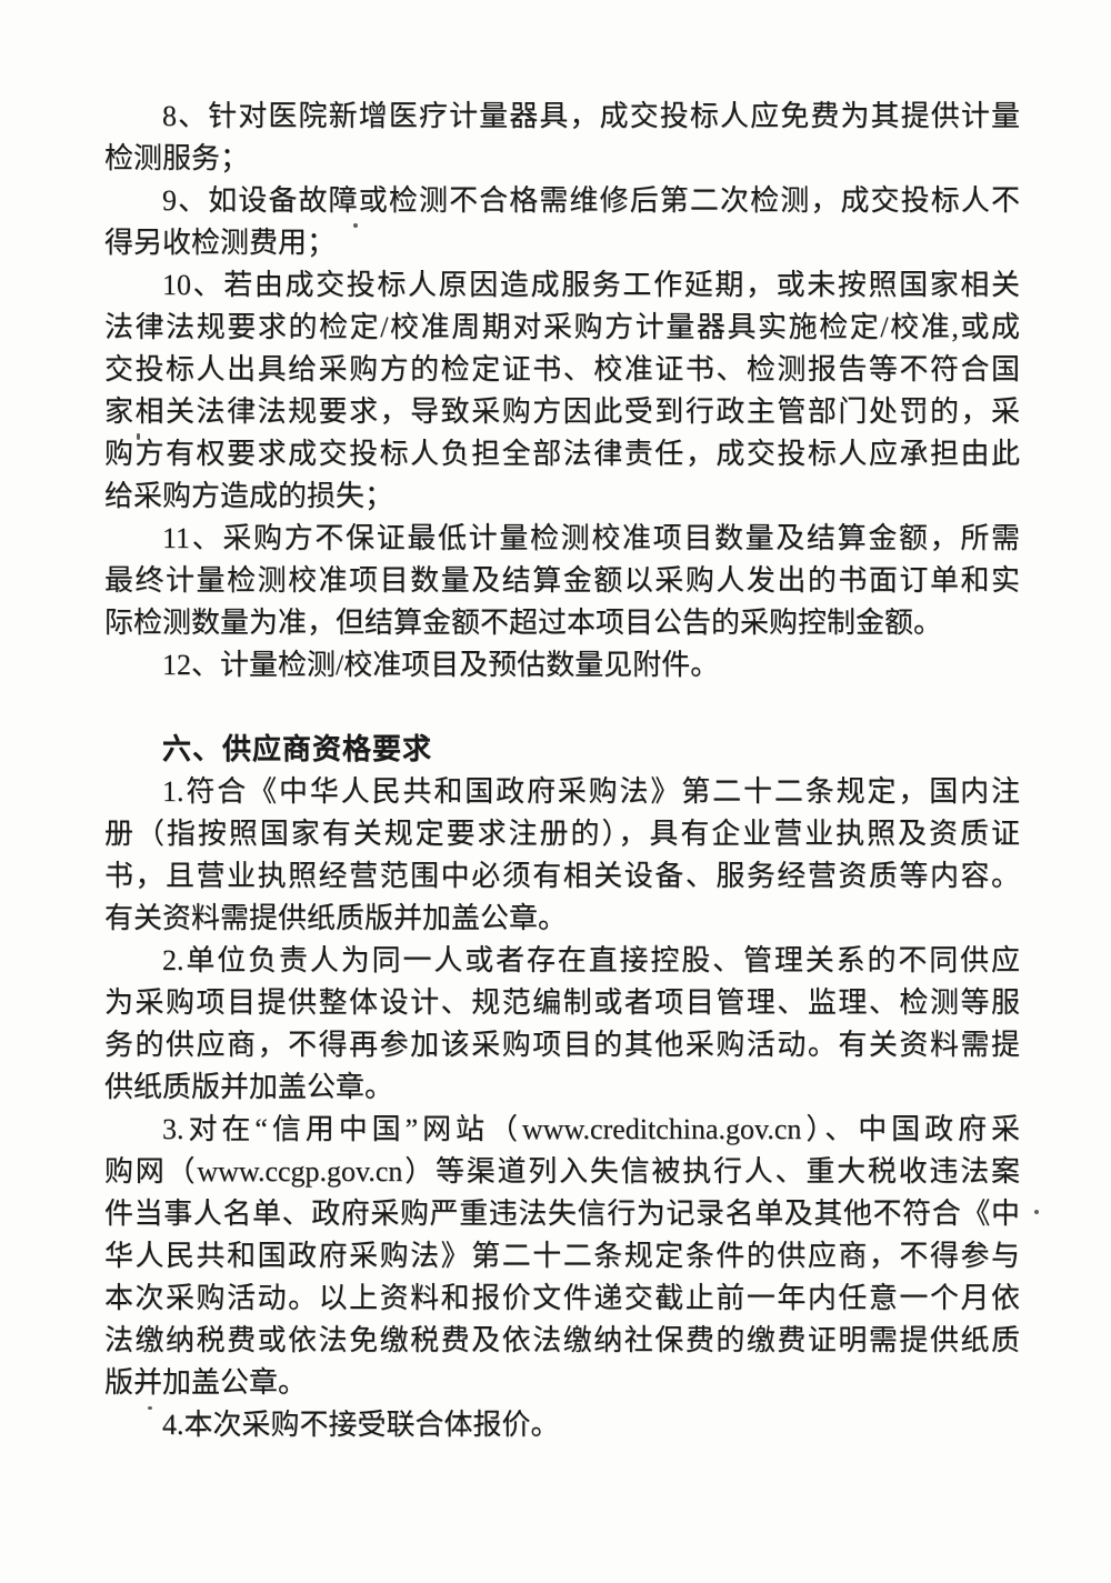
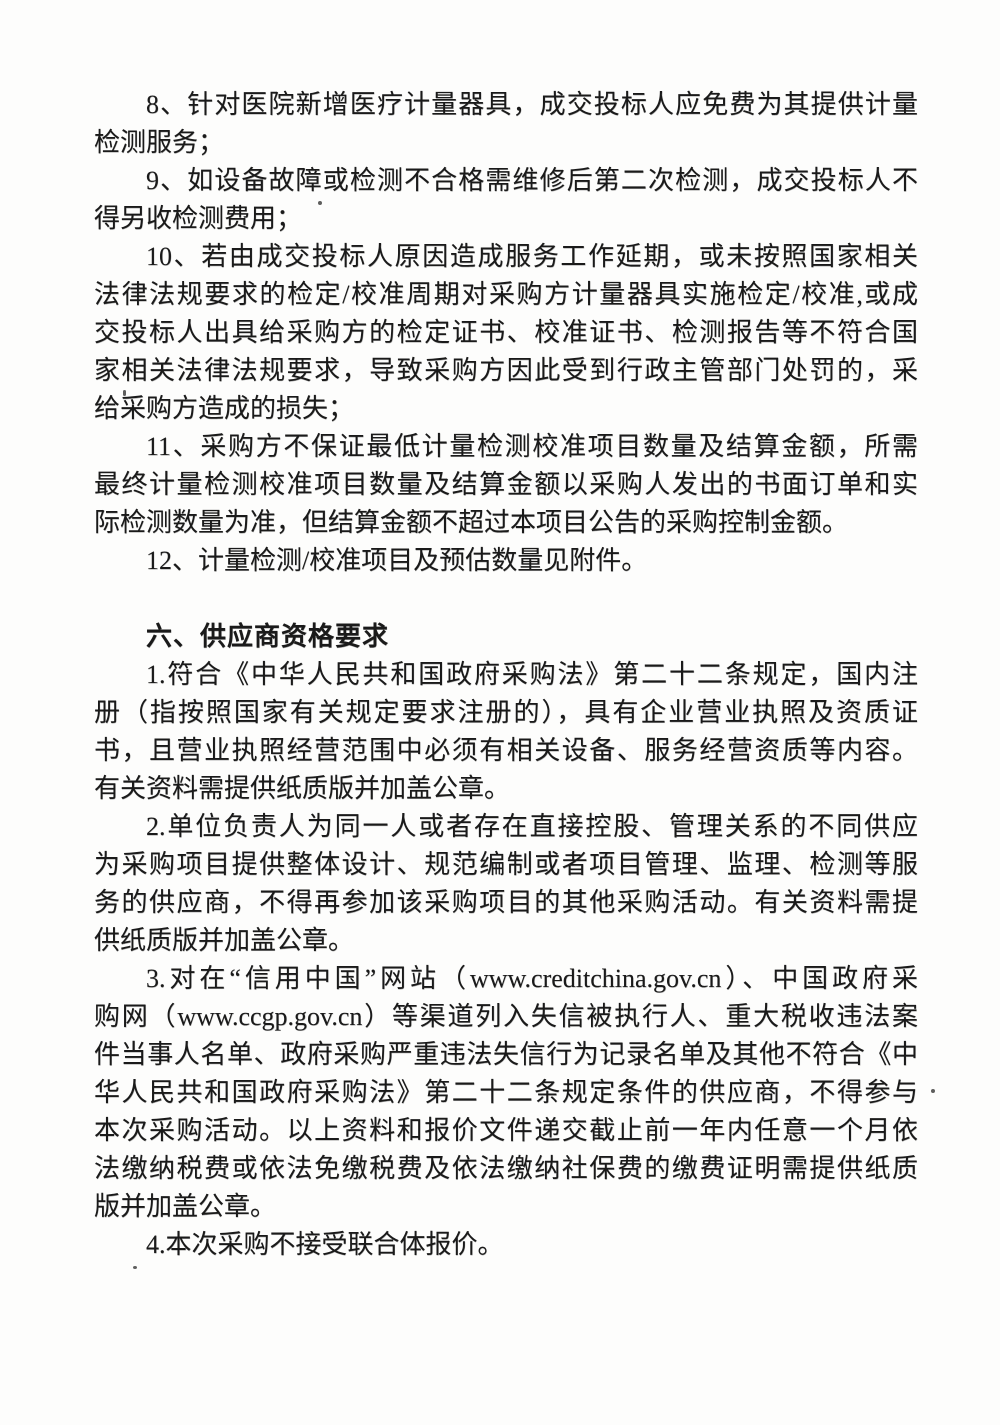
  8、针对医院新增医疗计量器具，成交投标人应免费为其提供计量
  检测服务；
  9、如设备故障或检测不合格需维修后第二次检测，成交投标人不
  得另收检测费用；
  10、若由成交投标人原因造成服务工作延期，或未按照国家相关
  法律法规要求的检定/校准周期对采购方计量器具实施检定/校准,或成
  交投标人出具给采购方的检定证书、校准证书、检测报告等不符合国
  家相关法律法规要求，导致采购方因此受到行政主管部门处罚的，采
- 购方有权要求成交投标人负担全部法律责任，成交投标人应承担由此
  给采购方造成的损失；
  11、采购方不保证最低计量检测校准项目数量及结算金额，所需
  最终计量检测校准项目数量及结算金额以采购人发出的书面订单和实
  际检测数量为准，但结算金额不超过本项目公告的采购控制金额。
  12、计量检测/校准项目及预估数量见附件。
  六、供应商资格要求
  1.符合《中华人民共和国政府采购法》第二十二条规定，国内注
  册（指按照国家有关规定要求注册的），具有企业营业执照及资质证
  书，且营业执照经营范围中必须有相关设备、服务经营资质等内容。
  有关资料需提供纸质版并加盖公章。
  2.单位负责人为同一人或者存在直接控股、管理关系的不同供应
  为采购项目提供整体设计、规范编制或者项目管理、监理、检测等服
  务的供应商，不得再参加该采购项目的其他采购活动。有关资料需提
  供纸质版并加盖公章。
  3.对在“信用中国”网站（www.creditchina.gov.cn）、中国政府采
  购网（www.ccgp.gov.cn）等渠道列入失信被执行人、重大税收违法案
  件当事人名单、政府采购严重违法失信行为记录名单及其他不符合《中
  华人民共和国政府采购法》第二十二条规定条件的供应商，不得参与
  本次采购活动。以上资料和报价文件递交截止前一年内任意一个月依
  法缴纳税费或依法免缴税费及依法缴纳社保费的缴费证明需提供纸质
  版并加盖公章。
  4.本次采购不接受联合体报价。
